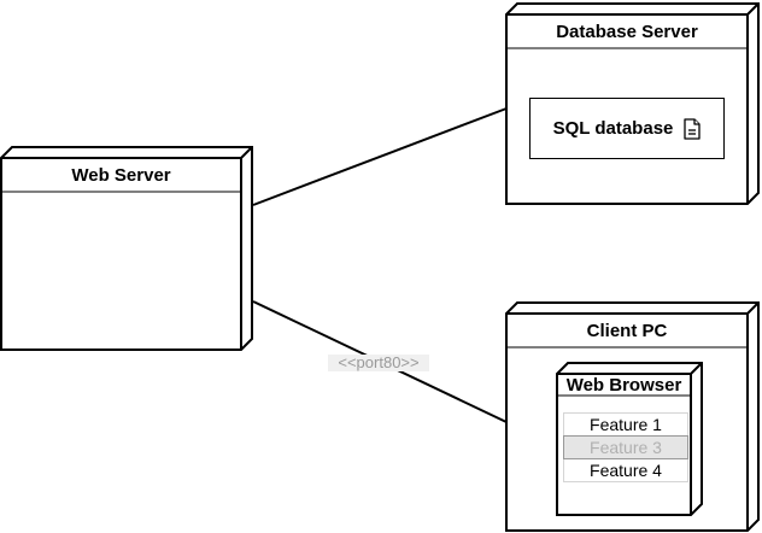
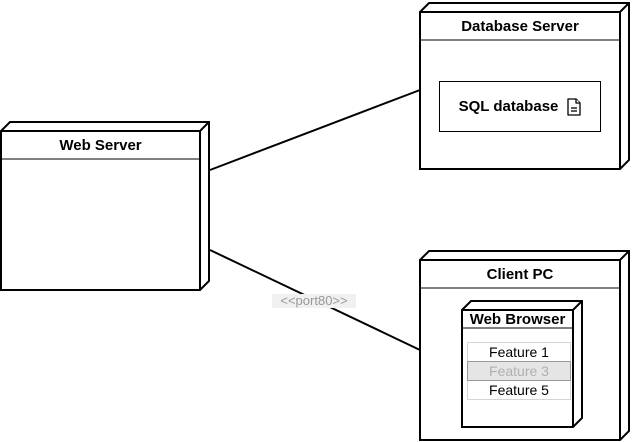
  Web Server
  Database Server
  Client PC
  Web Browser
  SQL database
  Feature 1
  Feature 3
- Feature 4
+ Feature 5
  <<port80>>
